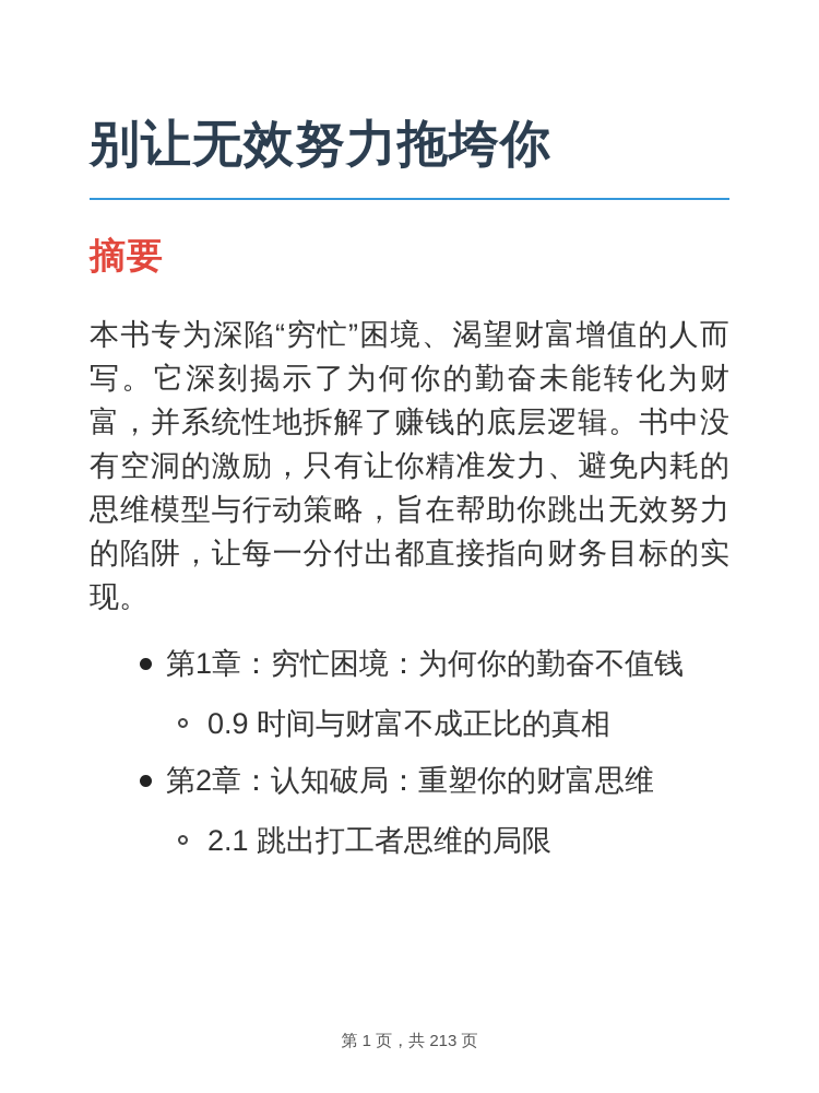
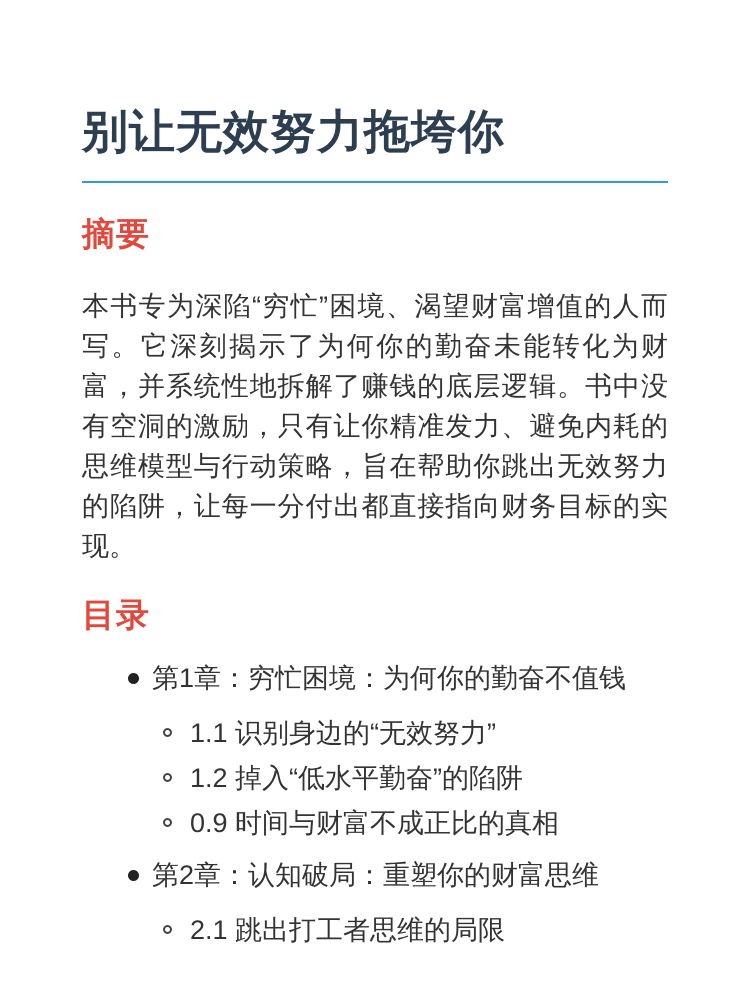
  别让无效努力拖垮你
  摘要
  本书专为深陷“穷忙”困境、渴望财富增值的人而写。它深刻揭示了为何你的勤奋未能转化为财富，并系统性地拆解了赚钱的底层逻辑。书中没有空洞的激励，只有让你精准发力、避免内耗的思维模型与行动策略，旨在帮助你跳出无效努力的陷阱，让每一分付出都直接指向财务目标的实现。
+ 目录
  第1章：穷忙困境：为何你的勤奋不值钱
+ 1.1 识别身边的“无效努力”
+ 1.2 掉入“低水平勤奋”的陷阱
  0.9 时间与财富不成正比的真相
  第2章：认知破局：重塑你的财富思维
  2.1 跳出打工者思维的局限
- 第 1 页，共 213 页
